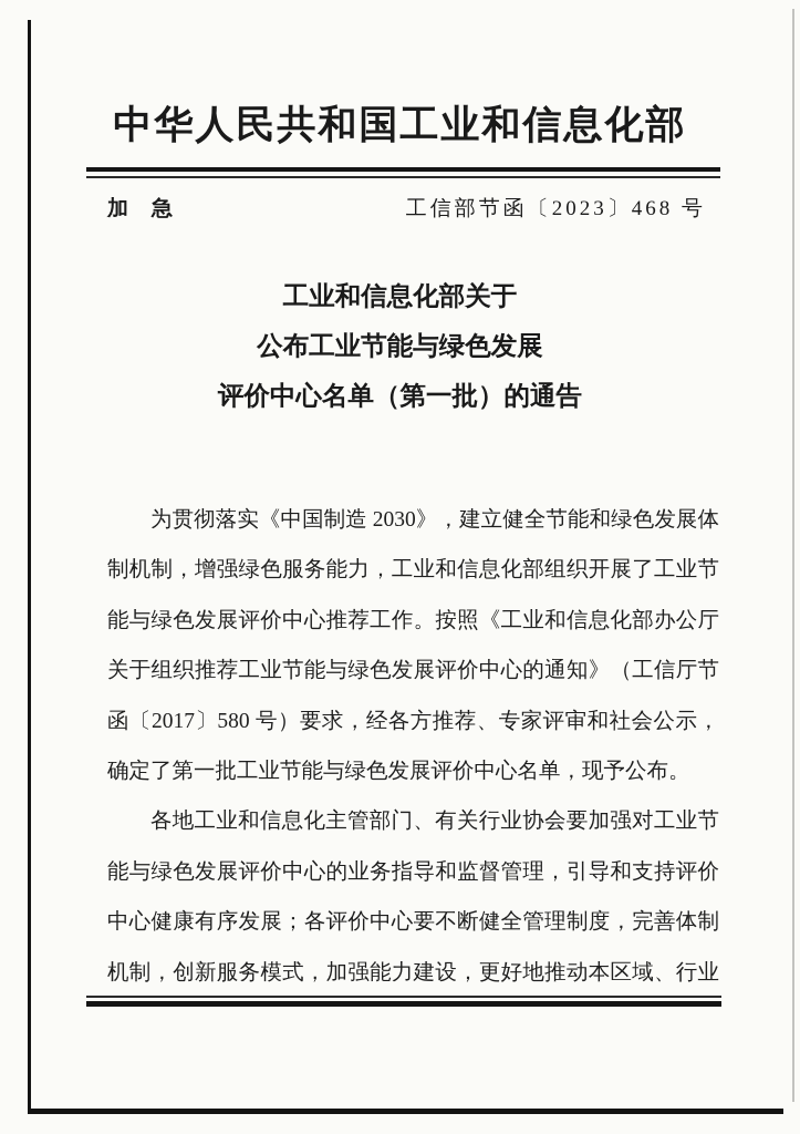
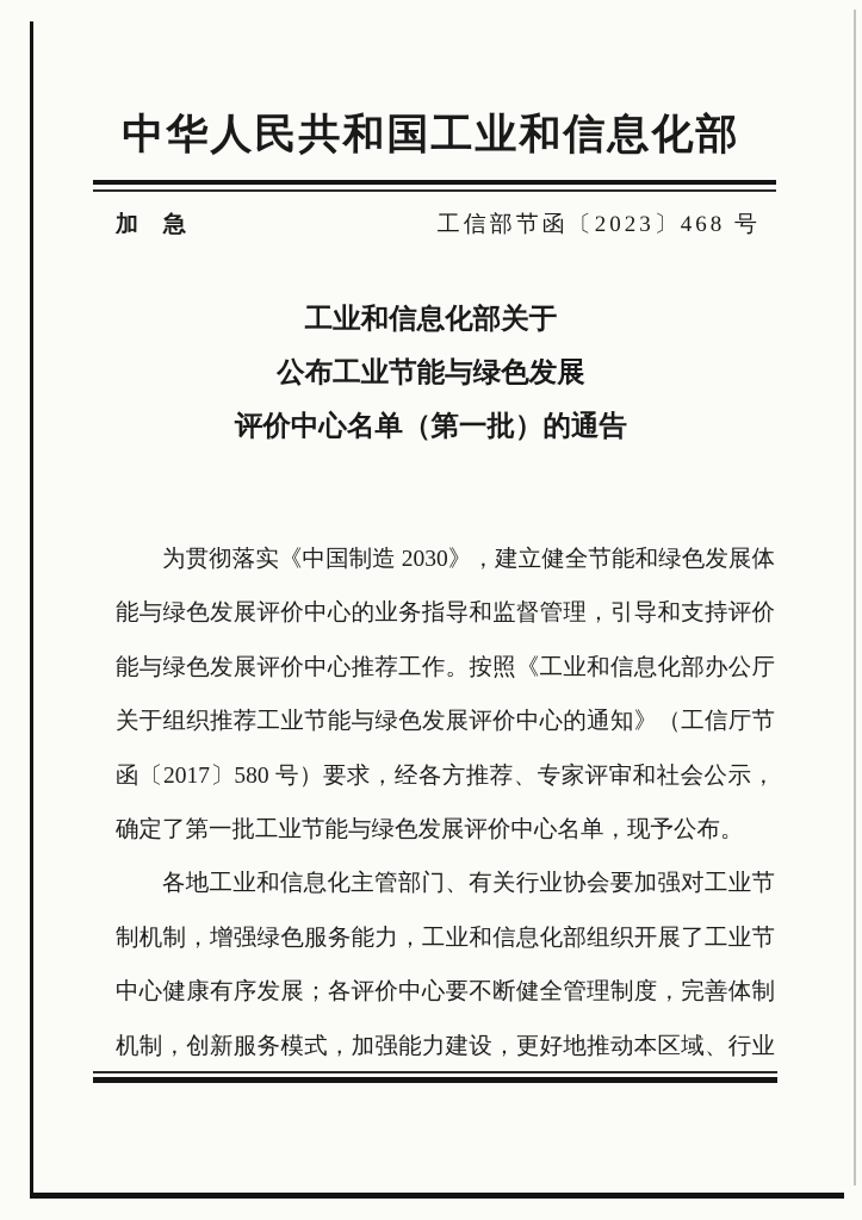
  中华人民共和国工业和信息化部
  加 急
  工信部节函〔2023〕468 号
  工业和信息化部关于
  公布工业节能与绿色发展
  评价中心名单（第一批）的通告
  为贯彻落实《中国制造 2030》，建立健全节能和绿色发展体
- 制机制，增强绿色服务能力，工业和信息化部组织开展了工业节
+ 能与绿色发展评价中心的业务指导和监督管理，引导和支持评价
  能与绿色发展评价中心推荐工作。按照《工业和信息化部办公厅
  关于组织推荐工业节能与绿色发展评价中心的通知》（工信厅节
  函〔2017〕580 号）要求，经各方推荐、专家评审和社会公示，
  确定了第一批工业节能与绿色发展评价中心名单，现予公布。
  各地工业和信息化主管部门、有关行业协会要加强对工业节
- 能与绿色发展评价中心的业务指导和监督管理，引导和支持评价
+ 制机制，增强绿色服务能力，工业和信息化部组织开展了工业节
  中心健康有序发展；各评价中心要不断健全管理制度，完善体制
  机制，创新服务模式，加强能力建设，更好地推动本区域、行业
